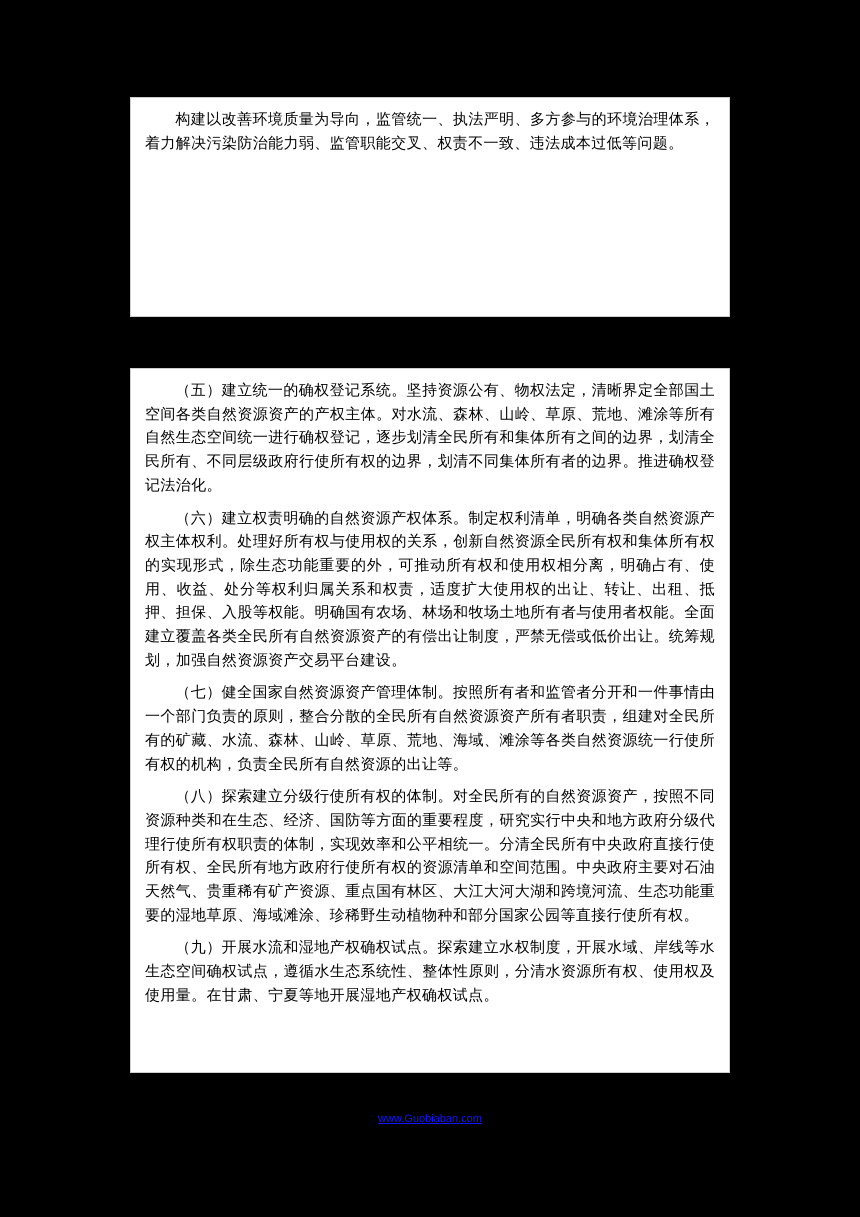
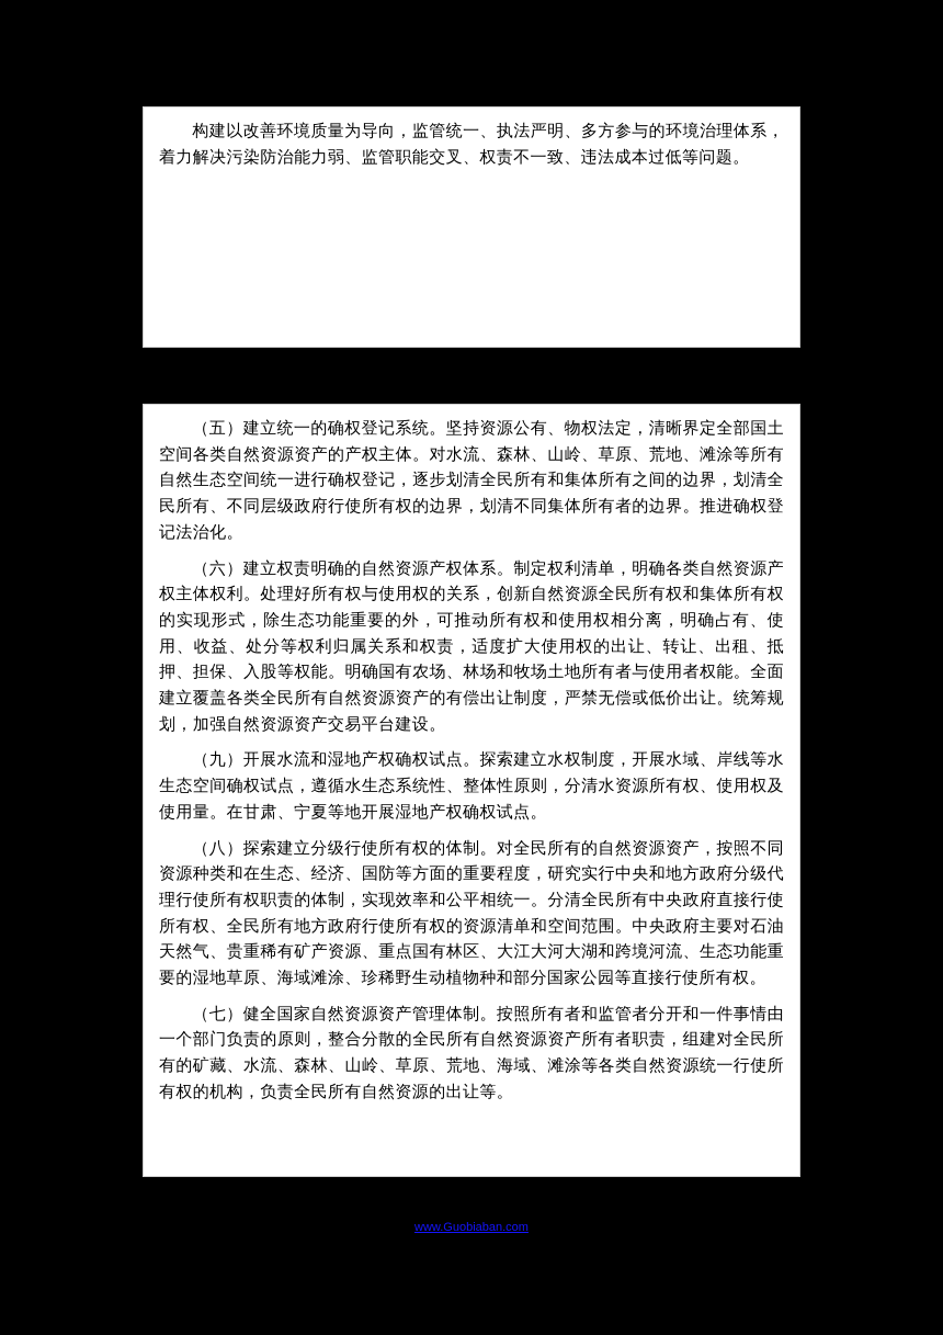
  构建以改善环境质量为导向，监管统一、执法严明、多方参与的环境治理体系，着力解决污染防治能力弱、监管职能交叉、权责不一致、违法成本过低等问题。
  （五）建立统一的确权登记系统。坚持资源公有、物权法定，清晰界定全部国土空间各类自然资源资产的产权主体。对水流、森林、山岭、草原、荒地、滩涂等所有自然生态空间统一进行确权登记，逐步划清全民所有和集体所有之间的边界，划清全民所有、不同层级政府行使所有权的边界，划清不同集体所有者的边界。推进确权登记法治化。
  （六）建立权责明确的自然资源产权体系。制定权利清单，明确各类自然资源产权主体权利。处理好所有权与使用权的关系，创新自然资源全民所有权和集体所有权的实现形式，除生态功能重要的外，可推动所有权和使用权相分离，明确占有、使用、收益、处分等权利归属关系和权责，适度扩大使用权的出让、转让、出租、抵押、担保、入股等权能。明确国有农场、林场和牧场土地所有者与使用者权能。全面建立覆盖各类全民所有自然资源资产的有偿出让制度，严禁无偿或低价出让。统筹规划，加强自然资源资产交易平台建设。
- （七）健全国家自然资源资产管理体制。按照所有者和监管者分开和一件事情由一个部门负责的原则，整合分散的全民所有自然资源资产所有者职责，组建对全民所有的矿藏、水流、森林、山岭、草原、荒地、海域、滩涂等各类自然资源统一行使所有权的机构，负责全民所有自然资源的出让等。
+ （九）开展水流和湿地产权确权试点。探索建立水权制度，开展水域、岸线等水生态空间确权试点，遵循水生态系统性、整体性原则，分清水资源所有权、使用权及使用量。在甘肃、宁夏等地开展湿地产权确权试点。
  （八）探索建立分级行使所有权的体制。对全民所有的自然资源资产，按照不同资源种类和在生态、经济、国防等方面的重要程度，研究实行中央和地方政府分级代理行使所有权职责的体制，实现效率和公平相统一。分清全民所有中央政府直接行使所有权、全民所有地方政府行使所有权的资源清单和空间范围。中央政府主要对石油天然气、贵重稀有矿产资源、重点国有林区、大江大河大湖和跨境河流、生态功能重要的湿地草原、海域滩涂、珍稀野生动植物种和部分国家公园等直接行使所有权。
- （九）开展水流和湿地产权确权试点。探索建立水权制度，开展水域、岸线等水生态空间确权试点，遵循水生态系统性、整体性原则，分清水资源所有权、使用权及使用量。在甘肃、宁夏等地开展湿地产权确权试点。
+ （七）健全国家自然资源资产管理体制。按照所有者和监管者分开和一件事情由一个部门负责的原则，整合分散的全民所有自然资源资产所有者职责，组建对全民所有的矿藏、水流、森林、山岭、草原、荒地、海域、滩涂等各类自然资源统一行使所有权的机构，负责全民所有自然资源的出让等。
  www.Guobiaban.com
